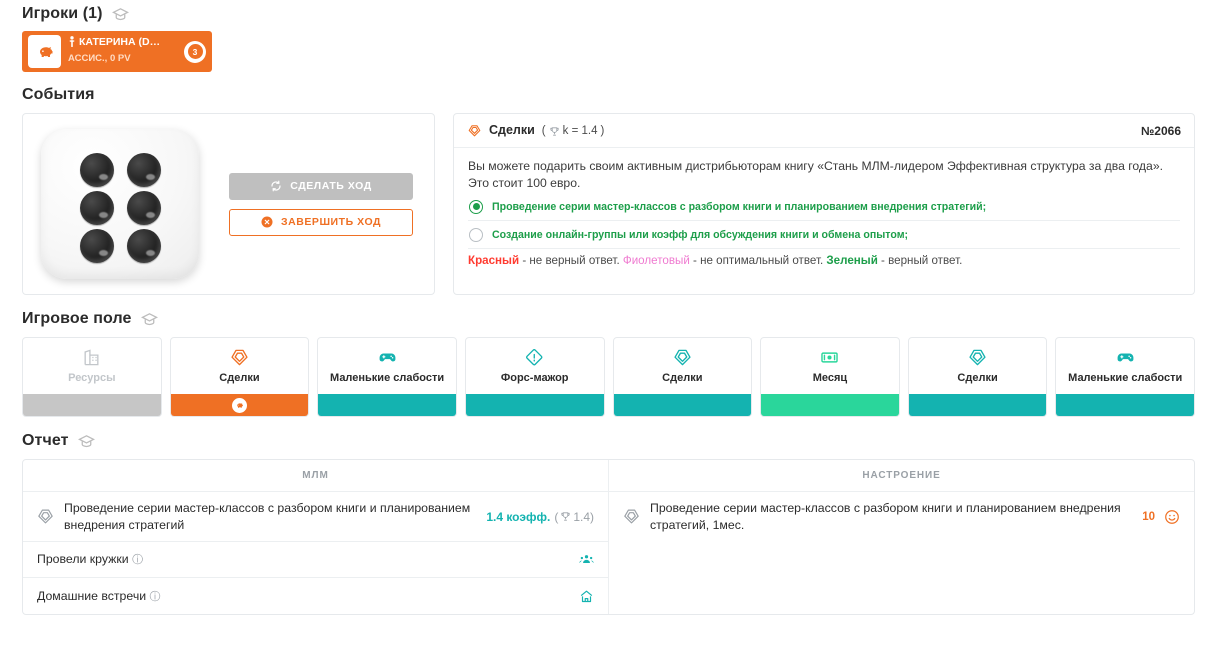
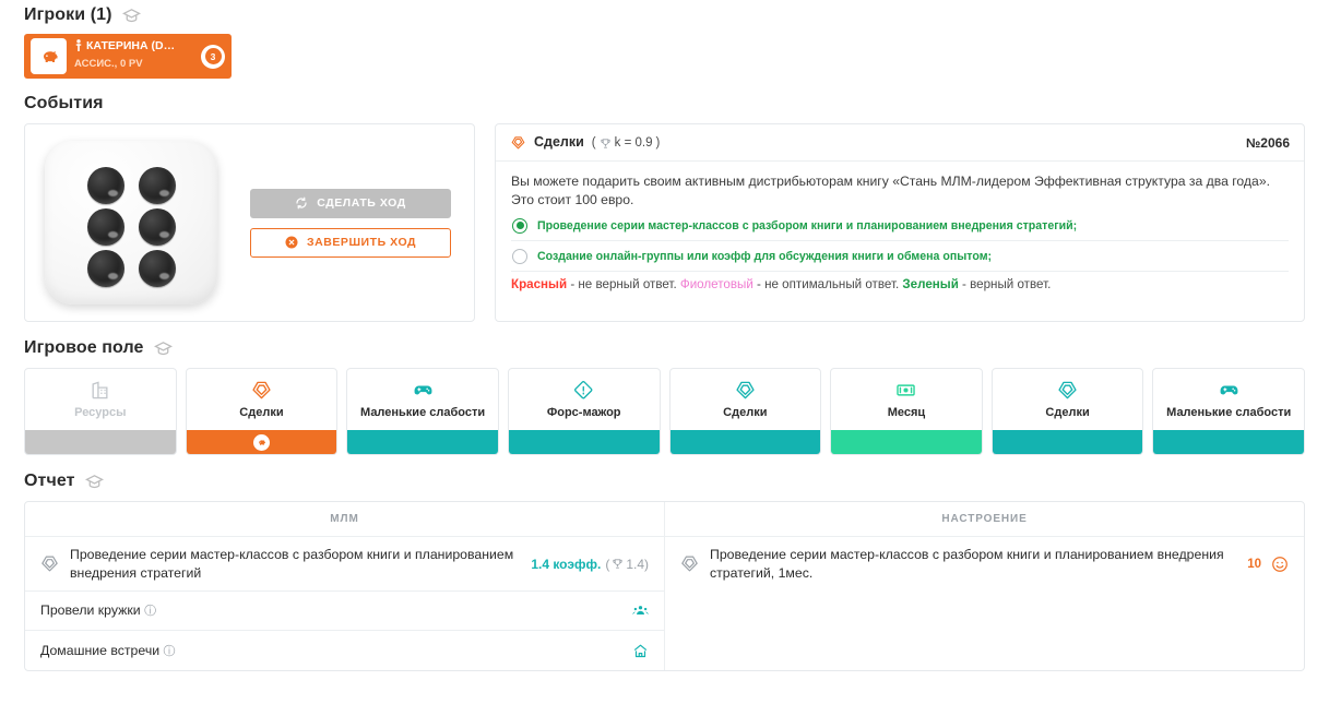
  Игроки (1)
  КАТЕРИНА (D…
  АССИС., 0 PV
  3
  События
  СДЕЛАТЬ ХОД
  ЗАВЕРШИТЬ ХОД
  Сделки
  (
- k = 1.4
+ k = 0.9
  )
  №2066
  Вы можете подарить своим активным дистрибьюторам книгу «Стань МЛМ-лидером Эффективная структура за два года». Это стоит 100 евро.
  Проведение серии мастер-классов с разбором книги и планированием внедрения стратегий;
  Создание онлайн-группы или коэфф для обсуждения книги и обмена опытом;
  Красный - не верный ответ. Фиолетовый - не оптимальный ответ. Зеленый - верный ответ.
  Игровое поле
  Ресурсы
  Сделки
  Маленькие слабости
  Форс-мажор
  Сделки
  Месяц
  Сделки
  Маленькие слабости
  Отчет
  МЛМ
  Проведение серии мастер-классов с разбором книги и планированием внедрения стратегий
  1.4 коэфф.
  ( 1.4)
  Провели кружки ⓘ
  Домашние встречи ⓘ
  НАСТРОЕНИЕ
  Проведение серии мастер-классов с разбором книги и планированием внедрения стратегий, 1мес.
  10
